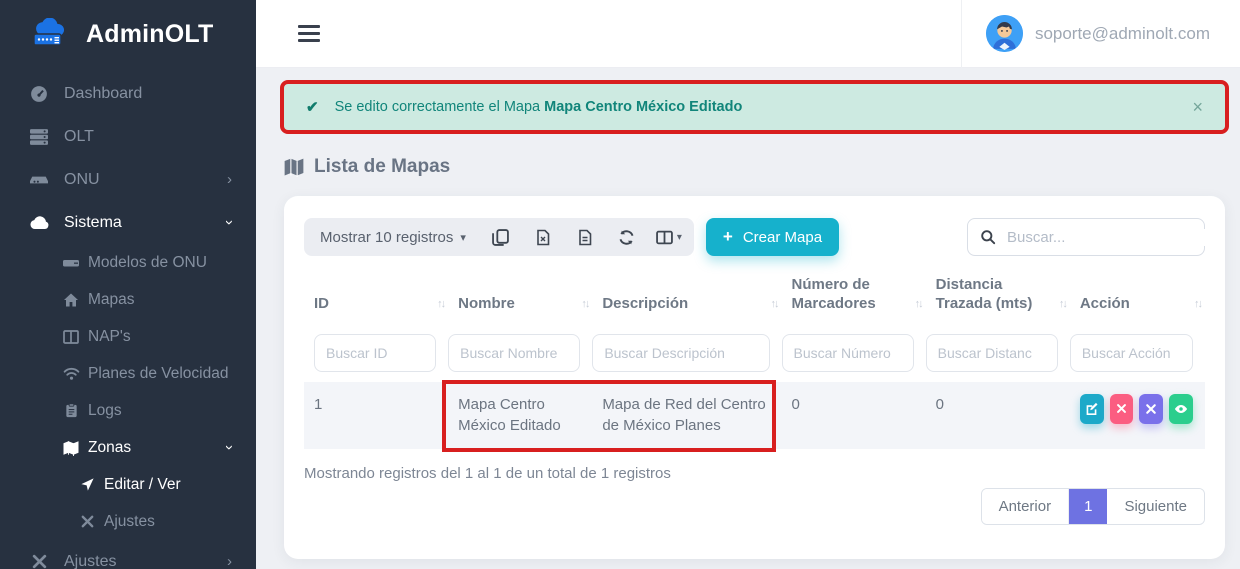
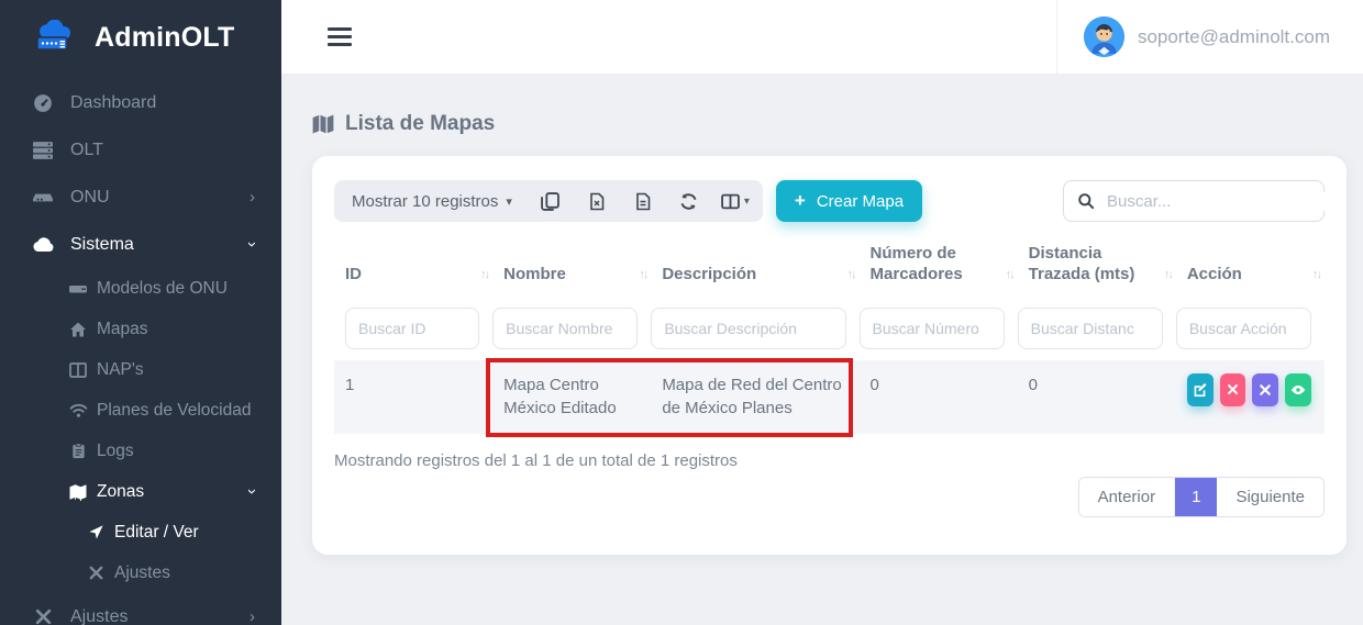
  AdminOLT
  Dashboard
  OLT
  ONU
  ›
  Sistema
  Modelos de ONU
  Mapas
  NAP's
  Planes de Velocidad
  Logs
  Zonas
  Editar / Ver
  Ajustes
  Ajustes
  ›
  soporte@adminolt.com
- ✔
- Se edito correctamente el Mapa Mapa Centro México Editado
- ×
  Lista de Mapas
  Mostrar 10 registros
  ▾
  ▾
  +
  Crear Mapa
  Buscar...
  ID ↑↓	Nombre ↑↓	Descripción ↑↓	Número de Marcadores ↑↓	Distancia Trazada (mts) ↑↓	Acción ↑↓
  Buscar ID	Buscar Nombre	Buscar Descripción	Buscar Número	Buscar Distanc	Buscar Acción
  1	Mapa Centro México Editado	Mapa de Red del Centro de México Planes	0	0
  Mostrando registros del 1 al 1 de un total de 1 registros
  Anterior
  1
  Siguiente
